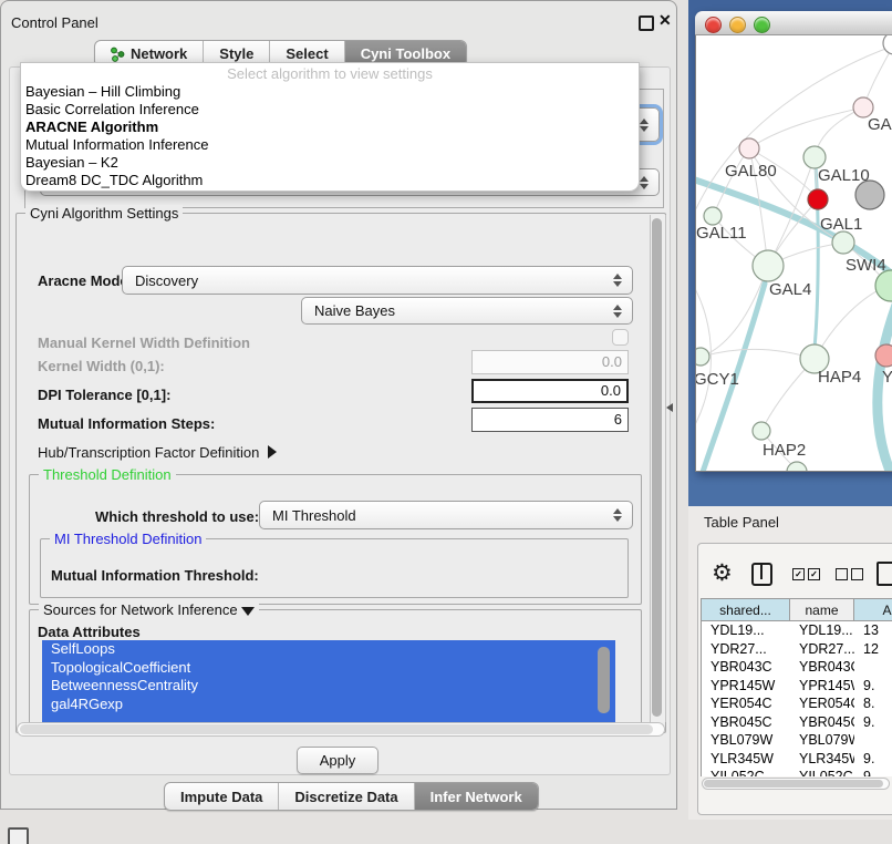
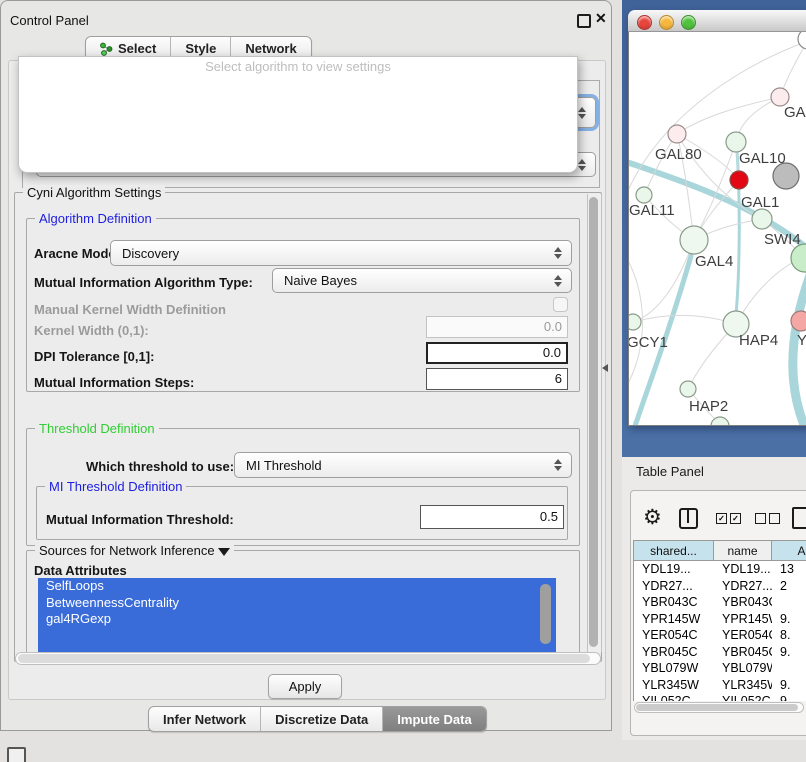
  Control Panel
  ✕
- Network
+ Select
  Style
- Select
+ Network
- Cyni Toolbox
  Select algorithm to view settings
- Bayesian – Hill Climbing
- Basic Correlation Inference
- ARACNE Algorithm
- Mutual Information Inference
- Bayesian – K2
- Dream8 DC_TDC Algorithm
  Cyni Algorithm Settings
+ Algorithm Definition
  Aracne Mod
  Discovery
+ Mutual Information Algorithm Type:
  Naive Bayes
  Manual Kernel Width Definition
  Kernel Width (0,1):
  0.0
  DPI Tolerance [0,1]:
  0.0
  Mutual Information Steps:
  6
- Hub/Transcription Factor Definition
  Threshold Definition
  Which threshold to use:
  MI Threshold
  MI Threshold Definition
  Mutual Information Threshold:
+ 0.5
  Sources for Network Inference
  Data Attributes
  SelfLoops
- TopologicalCoefficient
  BetweennessCentrality
  gal4RGexp
  Apply
- Impute Data
+ Infer Network
  Discretize Data
- Infer Network
+ Impute Data
  GAL80
  GAL10
  GAL1
  GAL11
  GAL4
  SWI4
  GCY1
  HAP4
  Y
  HAP2
  Table Panel
  ⚙
  ✓
  ✓
  shared...
  name
  A
  YDL19...
  YDL19...
  13
  YDR27...
  YDR27...
- 12
+ 2
  YBR043C
  YBR043
  YPR145W
  YPR145
  9.
  YER054C
  YER054
  8.
  YBR045C
  YBR045
  9.
  YBL079W
  YBL079
  YLR345W
  YLR345
  9.
